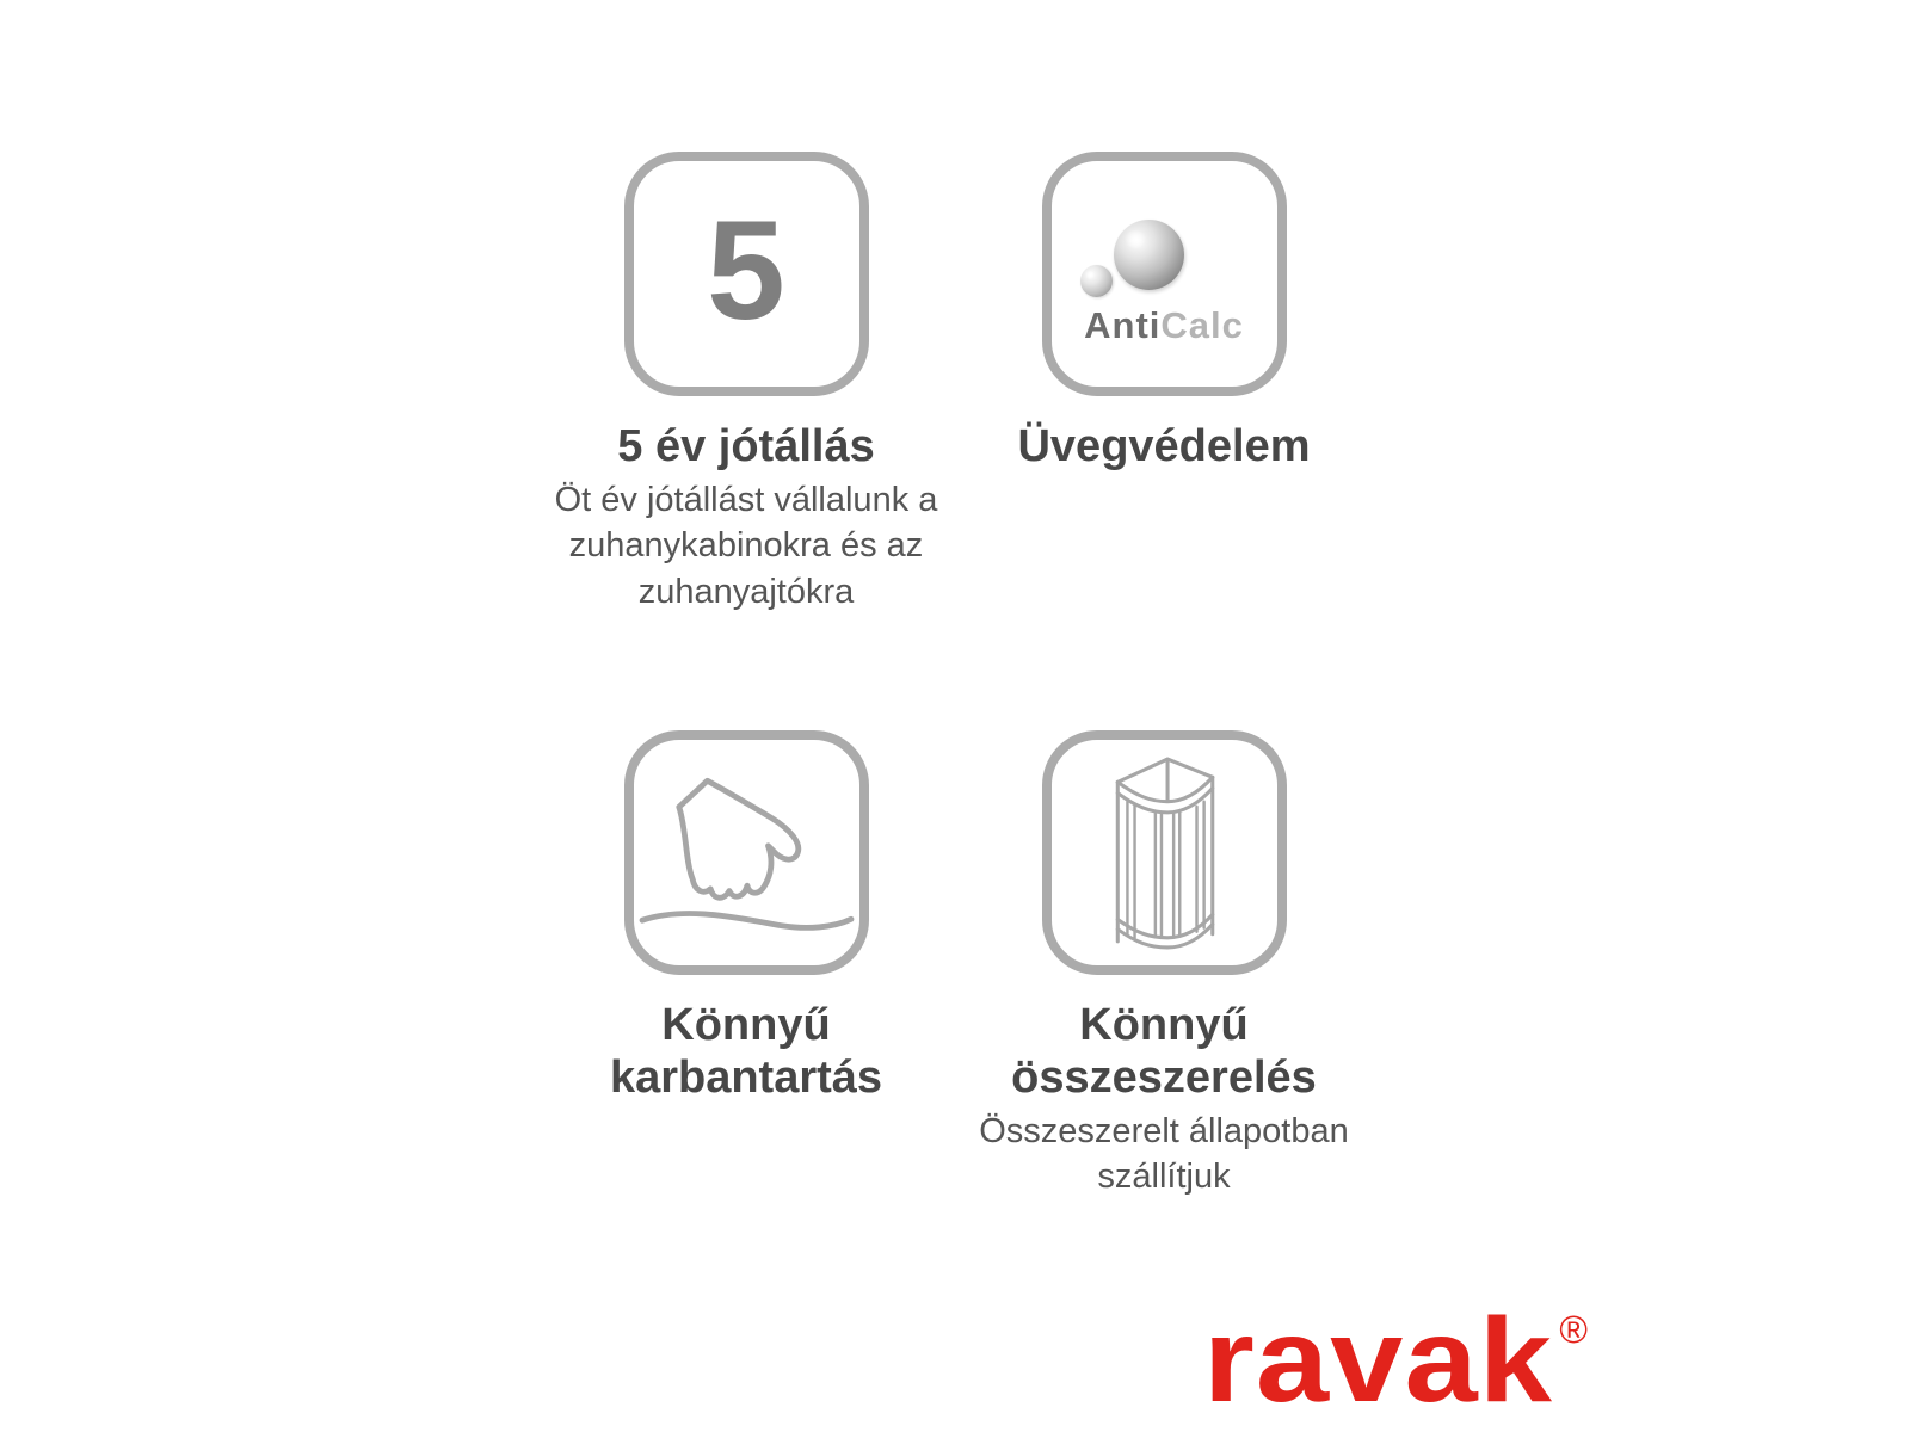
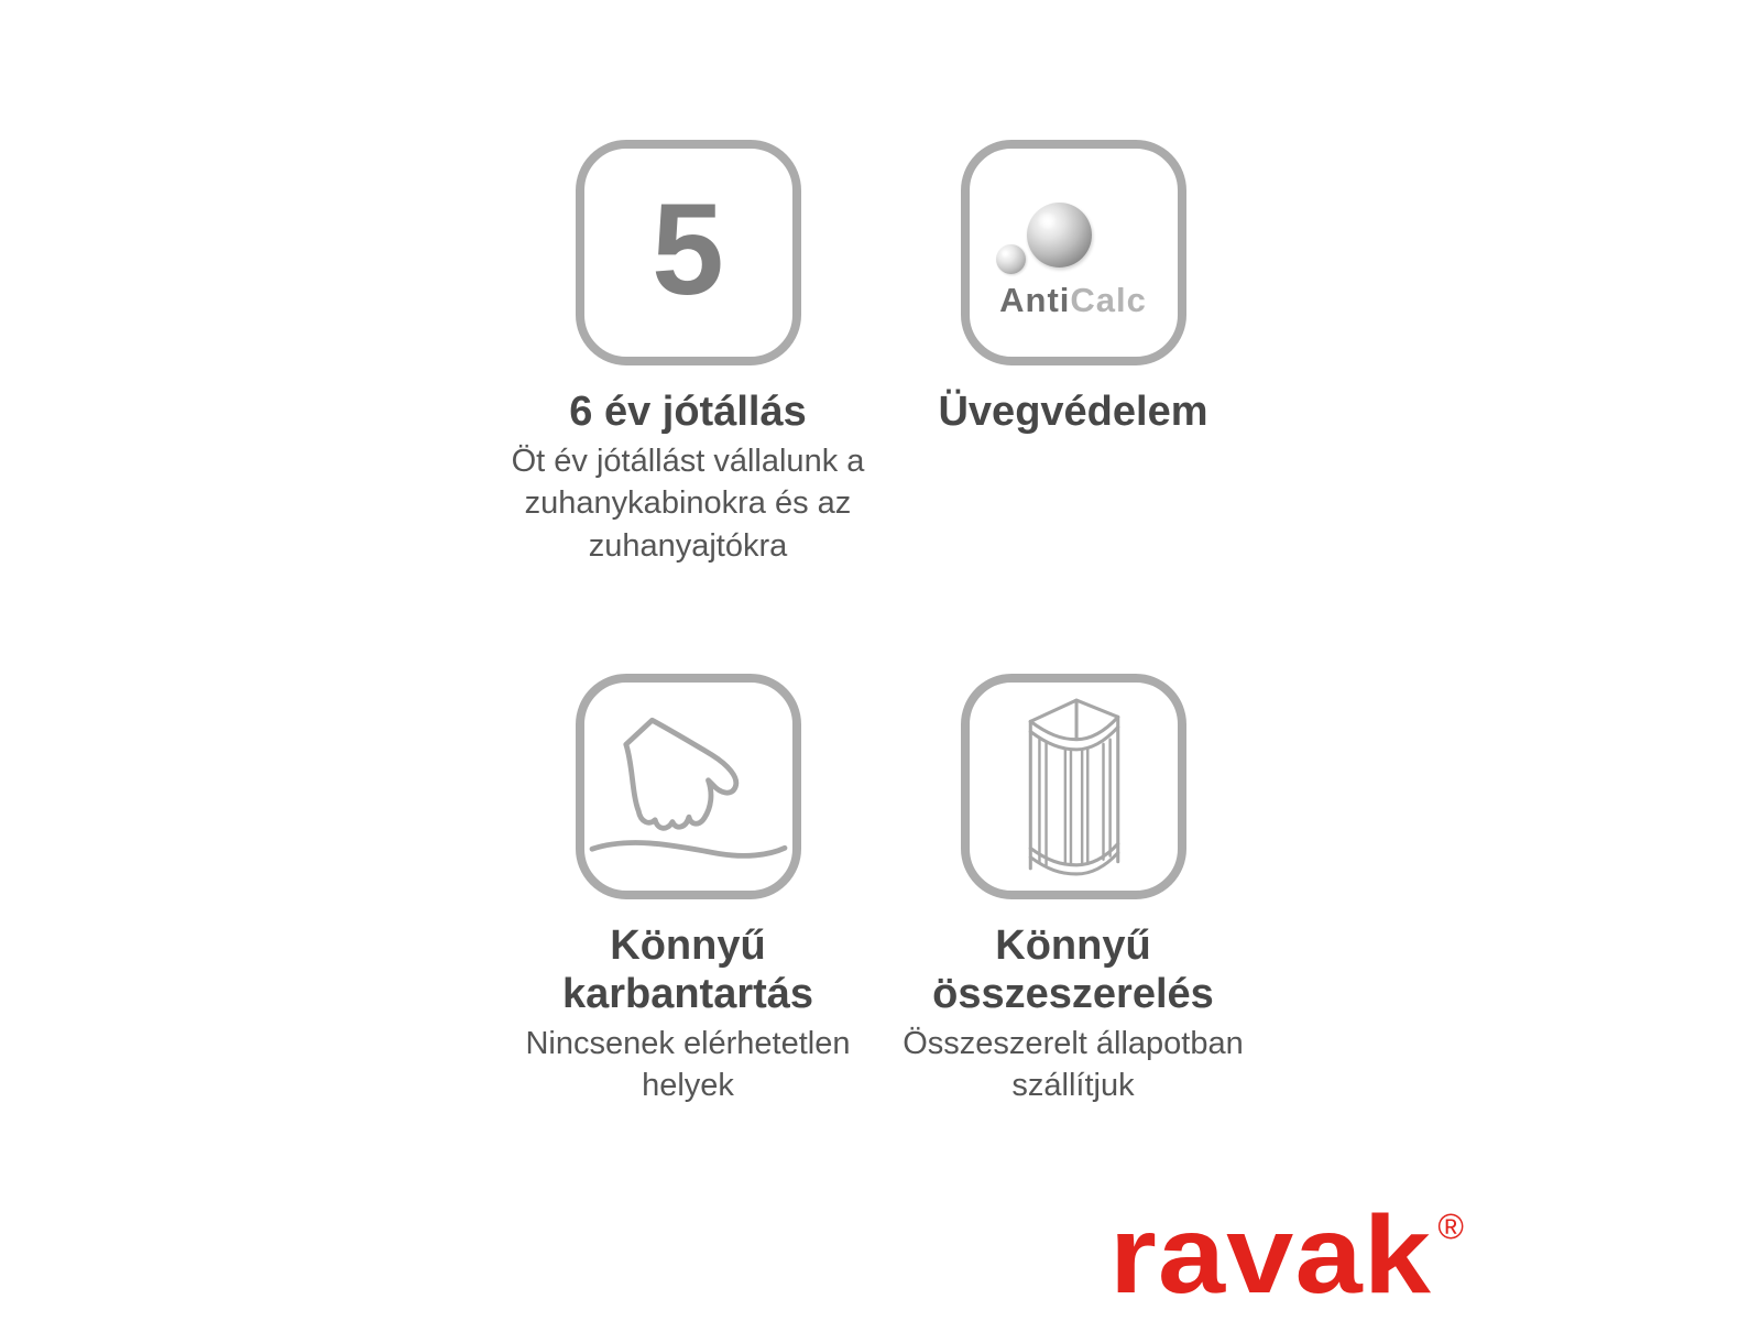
  5
- 5 év jótállás
+ 6 év jótállás
  Öt év jótállást vállalunk a zuhanykabinokra és az zuhanyajtókra
  AntiCalc
  Üvegvédelem
  Könnyű karbantartás
+ Nincsenek elérhetetlen helyek
  Könnyű összeszerelés
  Összeszerelt állapotban szállítjuk
  ravak ®
